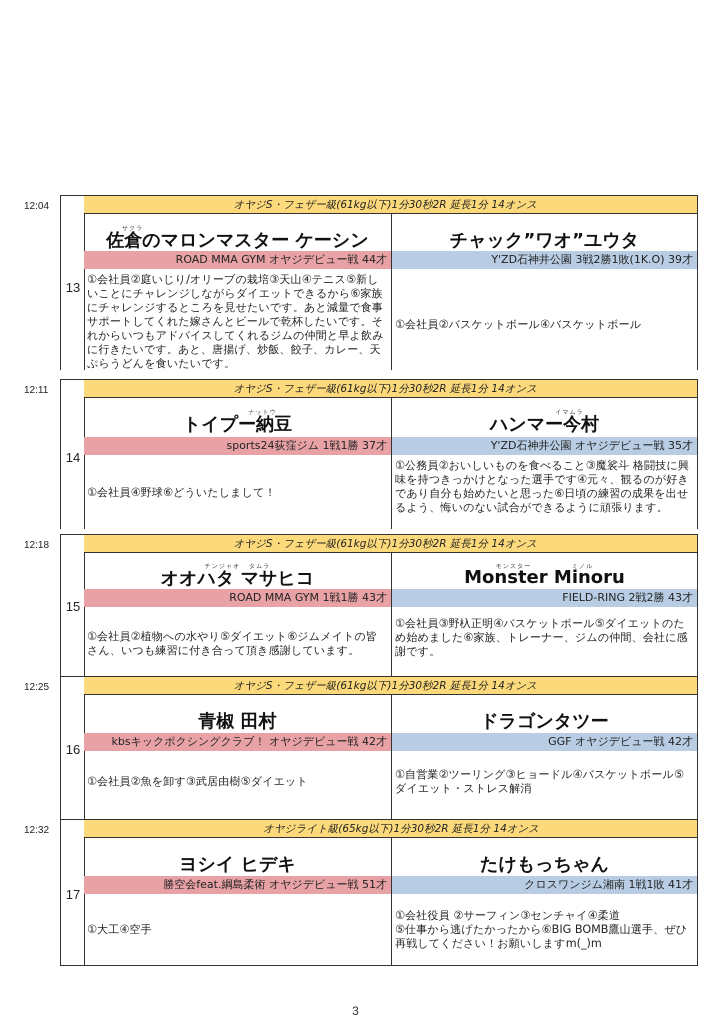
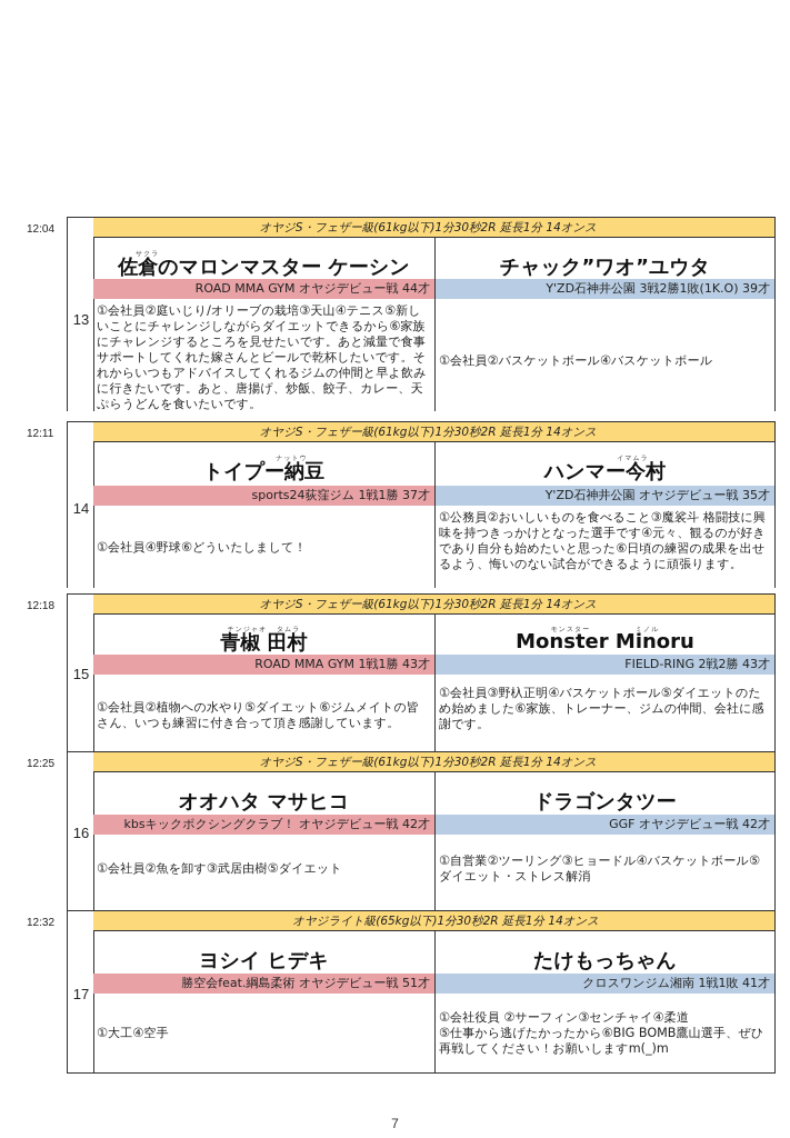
  12:04
  13
  オヤジS・フェザー級(61kg以下)1分30秒2R 延長1分 14オンス
  佐倉のマロンマスター ケーシン
  ROAD MMA GYM オヤジデビュー戦 44才
  ①会社員②庭いじり/オリーブの栽培③天山④テニス⑤新しいことにチャレンジしながらダイエットできるから⑥家族にチャレンジするところを見せたいです。あと減量で食事サポートしてくれた嫁さんとビールで乾杯したいです。それからいつもアドバイスしてくれるジムの仲間と早よ飲みに行きたいです。あと、唐揚げ、炒飯、餃子、カレー、天ぷらうどんを食いたいです。
  チャック”ワオ”ユウタ
  Y'ZD石神井公園 3戦2勝1敗(1K.O) 39才
  ①会社員②バスケットボール④バスケットボール
  12:11
  14
  オヤジS・フェザー級(61kg以下)1分30秒2R 延長1分 14オンス
  トイプー納豆
  sports24荻窪ジム 1戦1勝 37才
  ①会社員④野球⑥どういたしまして！
  ハンマー今村
  Y'ZD石神井公園 オヤジデビュー戦 35才
  ①公務員②おいしいものを食べること③魔裟斗 格闘技に興味を持つきっかけとなった選手です④元々、観るのが好きであり自分も始めたいと思った⑥日頃の練習の成果を出せるよう、悔いのない試合ができるように頑張ります。
  12:18
  15
  オヤジS・フェザー級(61kg以下)1分30秒2R 延長1分 14オンス
- オオハタ マサヒコ
+ 青椒 田村
  ROAD MMA GYM 1戦1勝 43才
  ①会社員②植物への水やり⑤ダイエット⑥ジムメイトの皆さん、いつも練習に付き合って頂き感謝しています。
  Monster Minoru
  FIELD-RING 2戦2勝 43才
  ①会社員③野杁正明④バスケットボール⑤ダイエットのため始めました⑥家族、トレーナー、ジムの仲間、会社に感謝です。
  12:25
  16
  オヤジS・フェザー級(61kg以下)1分30秒2R 延長1分 14オンス
- 青椒 田村
+ オオハタ マサヒコ
  kbsキックボクシングクラブ！ オヤジデビュー戦 42才
  ①会社員②魚を卸す③武居由樹⑤ダイエット
  ドラゴンタツー
  GGF オヤジデビュー戦 42才
  ①自営業②ツーリング③ヒョードル④バスケットボール⑤ダイエット・ストレス解消
  12:32
  17
  オヤジライト級(65kg以下)1分30秒2R 延長1分 14オンス
  ヨシイ ヒデキ
  勝空会feat.綱島柔術 オヤジデビュー戦 51才
  ①大工④空手
  たけもっちゃん
  クロスワンジム湘南 1戦1敗 41才
  ①会社役員 ②サーフィン③センチャイ④柔道
  ⑤仕事から逃げたかったから⑥BIG BOMB鷹山選手、ぜひ再戦してください！お願いしますm(_)m
- 3
+ 7
